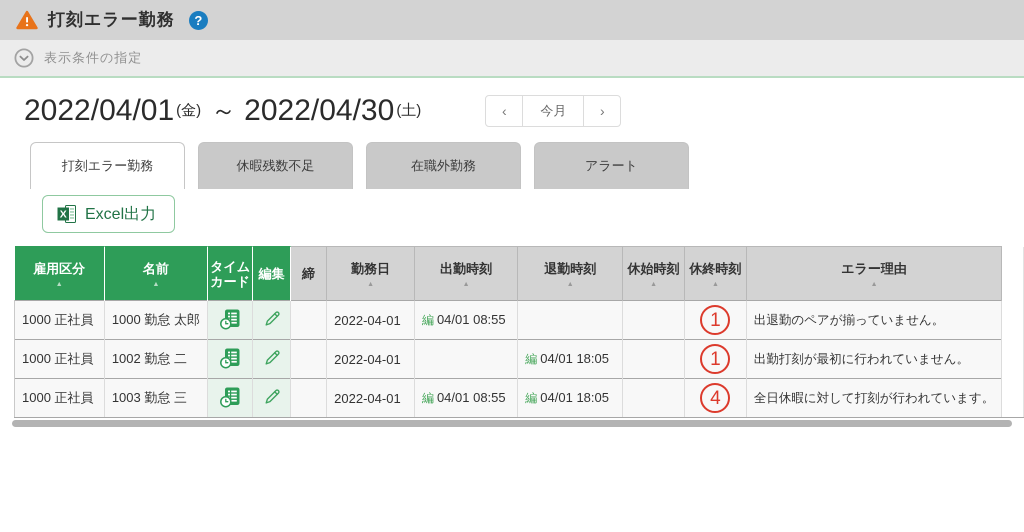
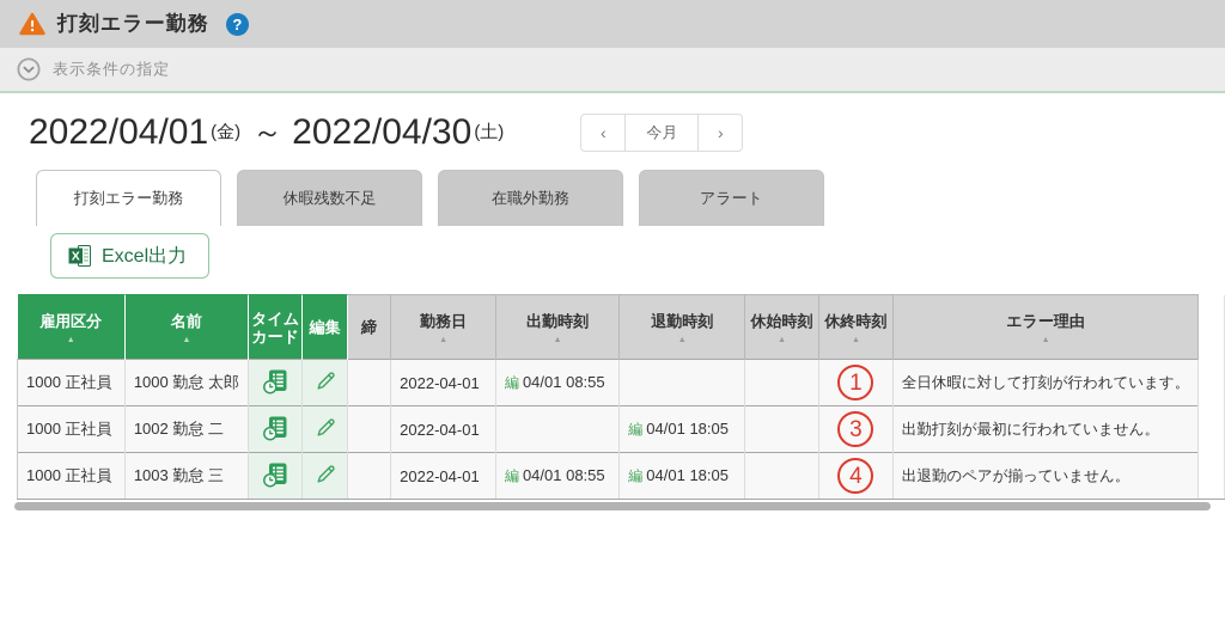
  打刻エラー勤務
  ?
  表示条件の指定
  2022/04/01
  (金)
  ～
  2022/04/30
  (土)
  ‹
  今月
  ›
  打刻エラー勤務
  休暇残数不足
  在職外勤務
  アラート
  X
  Excel出力
  雇用区分	名前	タイム カード	編集	締	勤務日	出勤時刻	退勤時刻	休始時刻	休終時刻	エラー理由
- 1000 正社員	1000 勤怠 太郎				2022-04-01	編 04/01 08:55			1	出退勤のペアが揃っていません。
+ 1000 正社員	1000 勤怠 太郎				2022-04-01	編 04/01 08:55			1	全日休暇に対して打刻が行われています。
- 1000 正社員	1002 勤怠 二				2022-04-01		編 04/01 18:05		1	出勤打刻が最初に行われていません。
+ 1000 正社員	1002 勤怠 二				2022-04-01		編 04/01 18:05		3	出勤打刻が最初に行われていません。
- 1000 正社員	1003 勤怠 三				2022-04-01	編 04/01 08:55	編 04/01 18:05		4	全日休暇に対して打刻が行われています。
+ 1000 正社員	1003 勤怠 三				2022-04-01	編 04/01 08:55	編 04/01 18:05		4	出退勤のペアが揃っていません。
